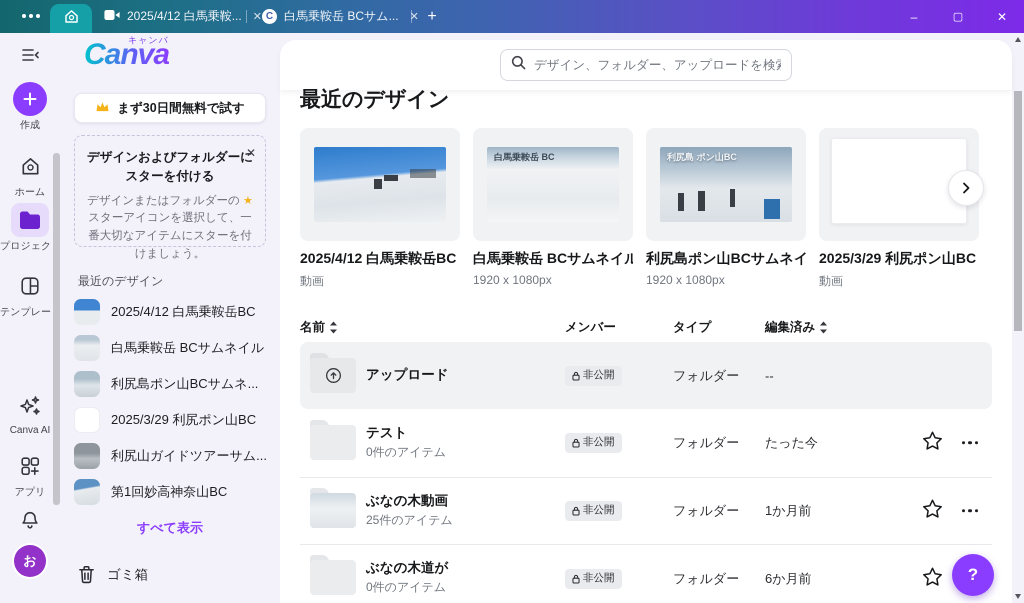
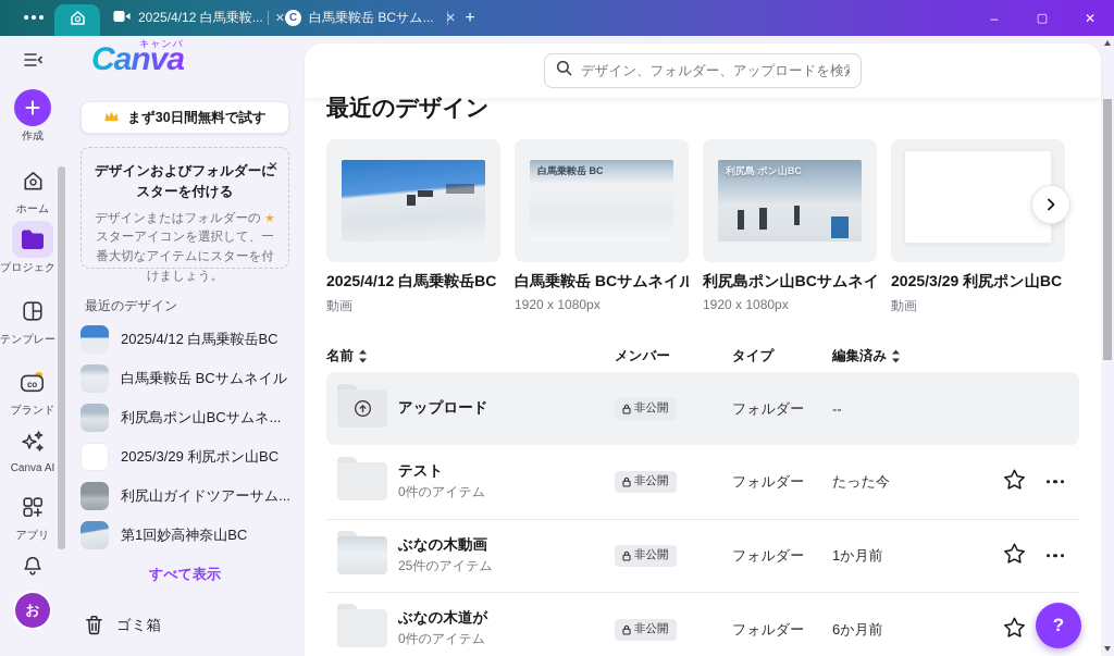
  2025/4/12 白馬乗鞍...
  ✕
  C
  白馬乗鞍岳 BCサム...
  ✕
  +
  –
  ▢
  ✕
  作成
  ホーム
  プロジェク
  テンプレー
+ co
+ ブランド
  Canva AI
  アプリ
  お
  キャンバ
  Canva
  まず30日間無料で試す
  ✕
  デザインおよびフォルダーに
  スターを付ける
  デザインまたはフォルダーの ★ スターアイコンを選択して、一番大切なアイテムにスターを付けましょう。
  最近のデザイン
  2025/4/12 白馬乗鞍岳BC
  白馬乗鞍岳 BCサムネイル
  利尻島ポン山BCサムネ...
  2025/3/29 利尻ポン山BC
  利尻山ガイドツアーサム...
  第1回妙高神奈山BC
  すべて表示
  ゴミ箱
  デザイン、フォルダー、アップロードを検
  最近のデザイン
  2025/4/12 白馬乗鞍岳BC
  動画
  白馬乗鞍岳 BC
  白馬乗鞍岳 BCサムネイル
  1920 x 1080px
  利尻島 ポン山BC
  利尻島ポン山BCサムネイ
  1920 x 1080px
  2025/3/29 利尻ポン山BC
  動画
  名前
  メンバー
  タイプ
  編集済み
  アップロード
  非公開
  フォルダー
  --
  テスト
  0件のアイテム
  非公開
  フォルダー
  たった今
  ぶなの木動画
  25件のアイテム
  非公開
  フォルダー
  1か月前
  ぶなの木道が
  0件のアイテム
  非公開
  フォルダー
  6か月前
  ?
